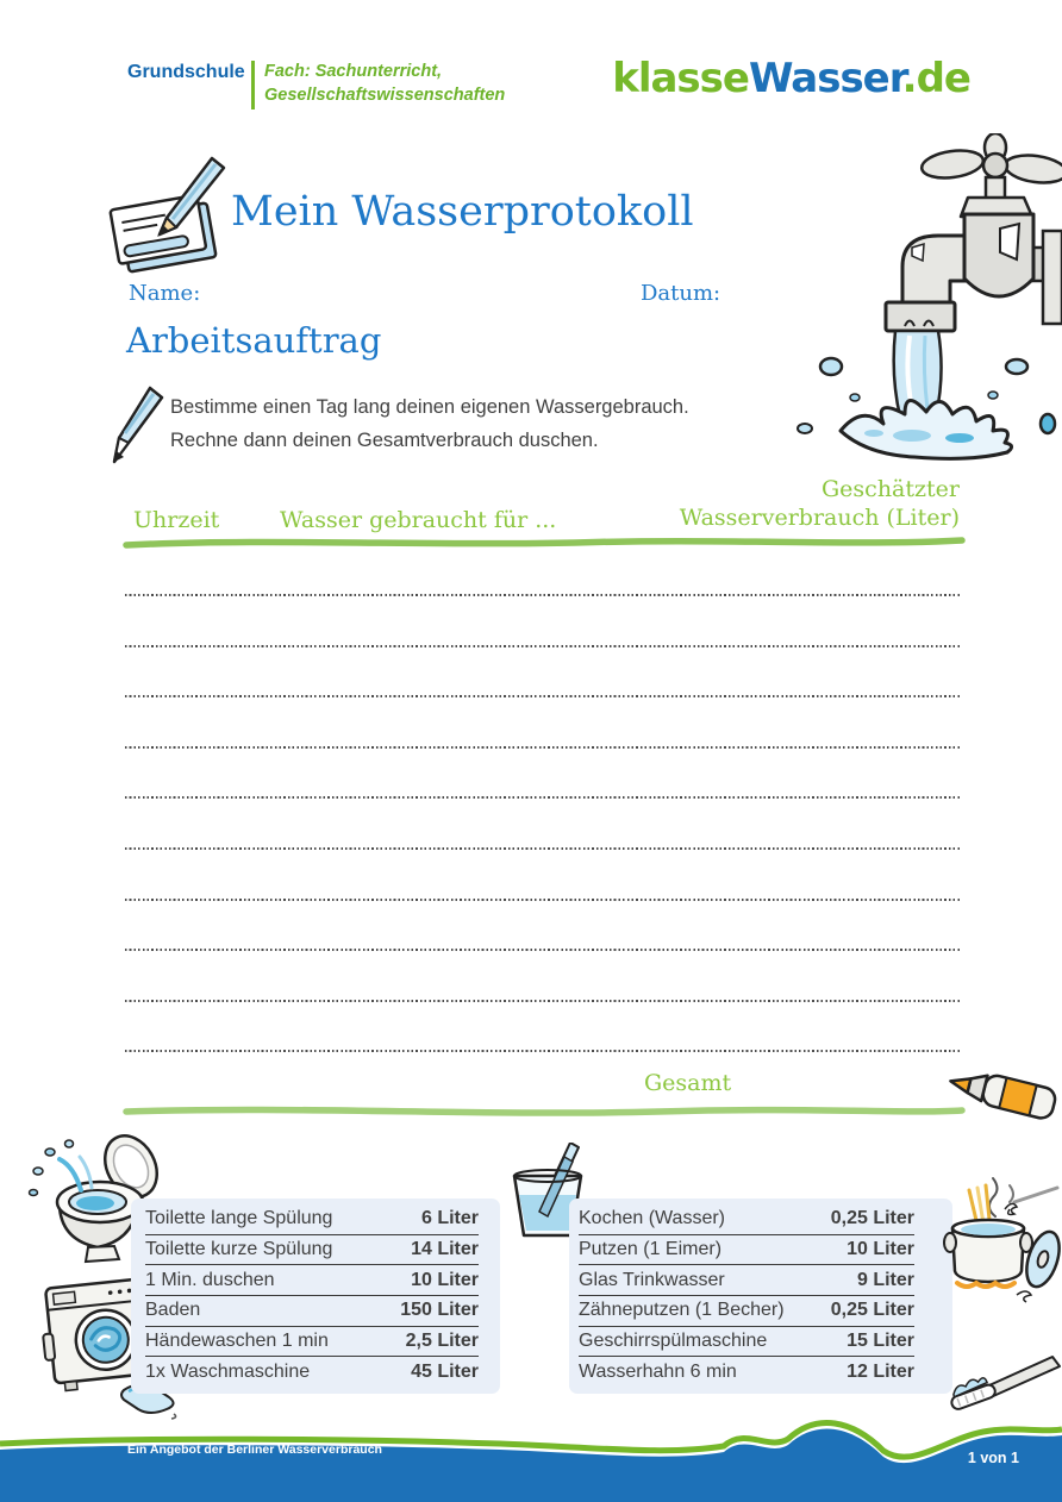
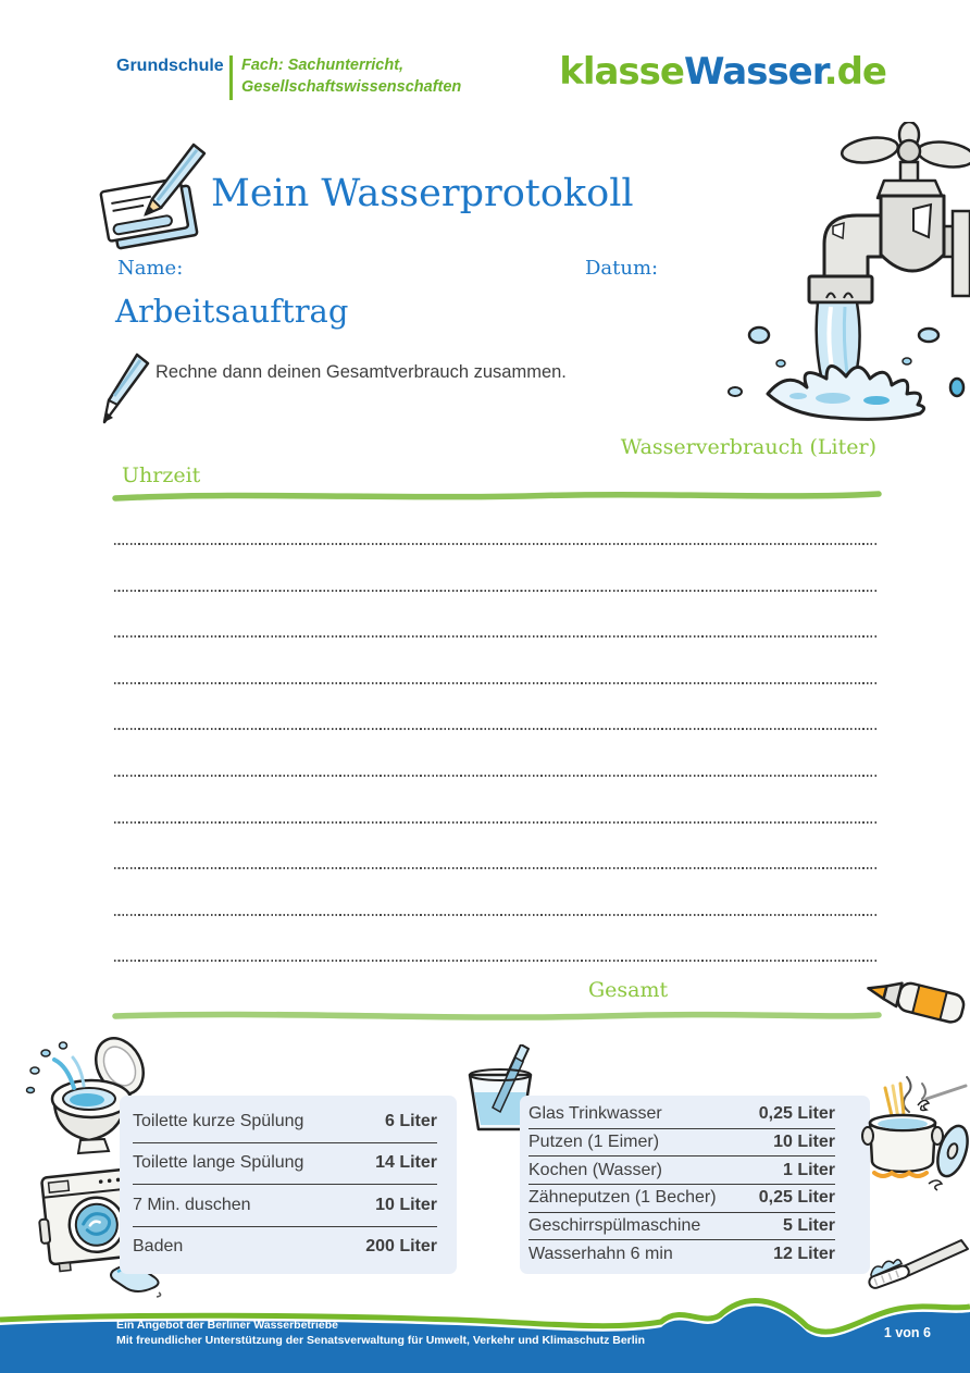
  Grundschule
  Fach: Sachunterricht,
  Gesellschaftswissenschaften
  klasseWasser.de
  Mein Wasserprotokoll
  Name:
  Datum:
  Arbeitsauftrag
- Bestimme einen Tag lang deinen eigenen Wassergebrauch.
- Rechne dann deinen Gesamtverbrauch duschen.
+ Rechne dann deinen Gesamtverbrauch zusammen.
  Uhrzeit
- Wasser gebraucht für ...
- Geschätzter
  Wasserverbrauch (Liter)
  Gesamt
- Toilette lange Spülung
+ Toilette kurze Spülung
  6 Liter
- Toilette kurze Spülung
+ Toilette lange Spülung
  14 Liter
- 1 Min. duschen
+ 7 Min. duschen
  10 Liter
  Baden
- 150 Liter
+ 200 Liter
- Händewaschen 1 min
- 2,5 Liter
- 1x Waschmaschine
- 45 Liter
- Kochen (Wasser)
+ Glas Trinkwasser
  0,25 Liter
  Putzen (1 Eimer)
  10 Liter
- Glas Trinkwasser
+ Kochen (Wasser)
- 9 Liter
+ 1 Liter
  Zähneputzen (1 Becher)
  0,25 Liter
  Geschirrspülmaschine
- 15 Liter
+ 5 Liter
  Wasserhahn 6 min
  12 Liter
- Ein Angebot der Berliner Wasserverbrauch
+ Ein Angebot der Berliner Wasserbetriebe
+ Mit freundlicher Unterstützung der Senatsverwaltung für Umwelt, Verkehr und Klimaschutz Berlin
- 1 von 1
+ 1 von 6
